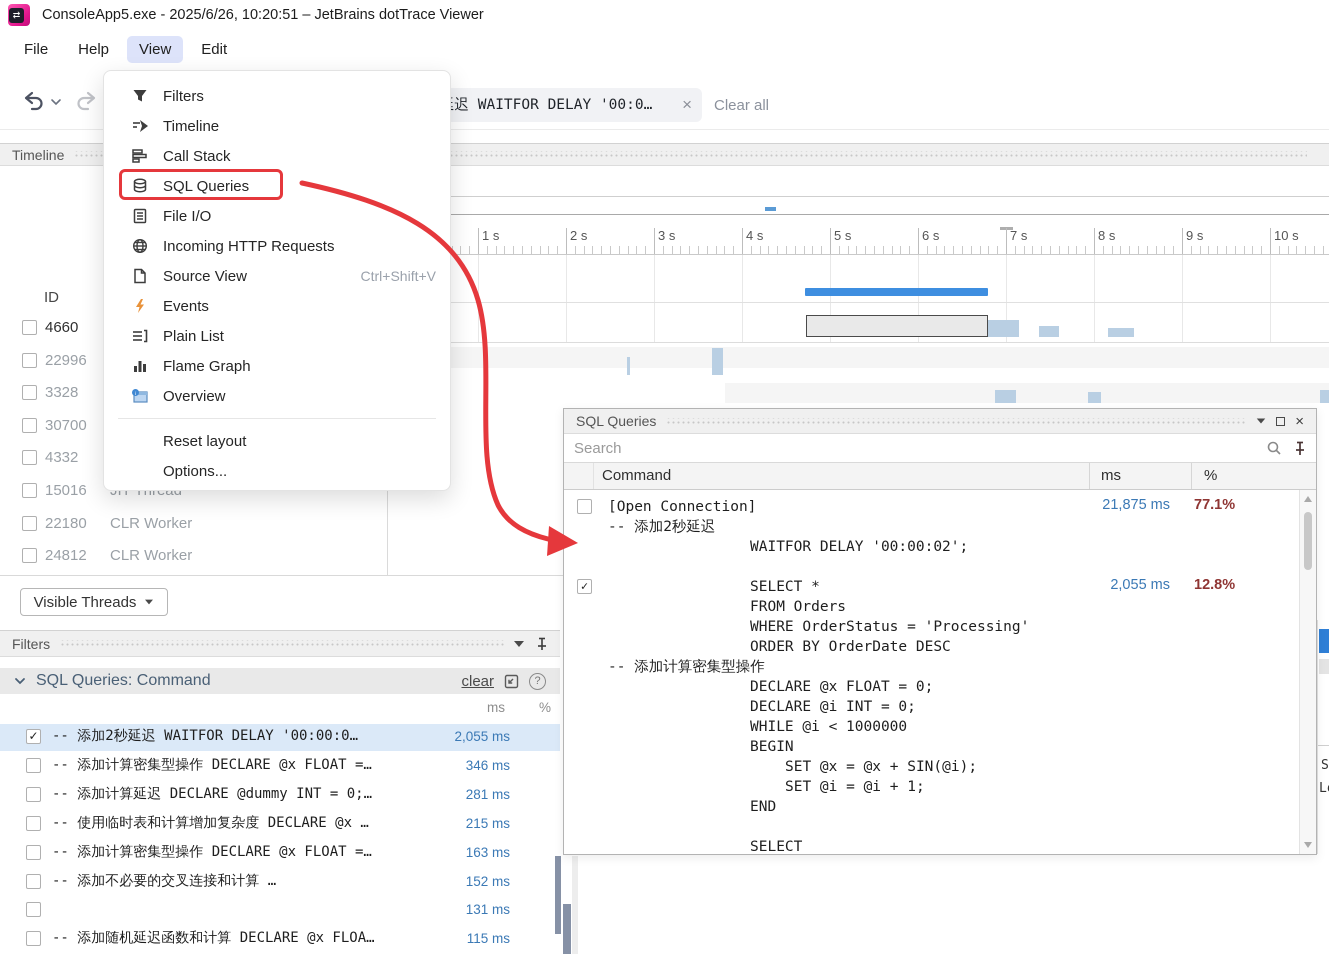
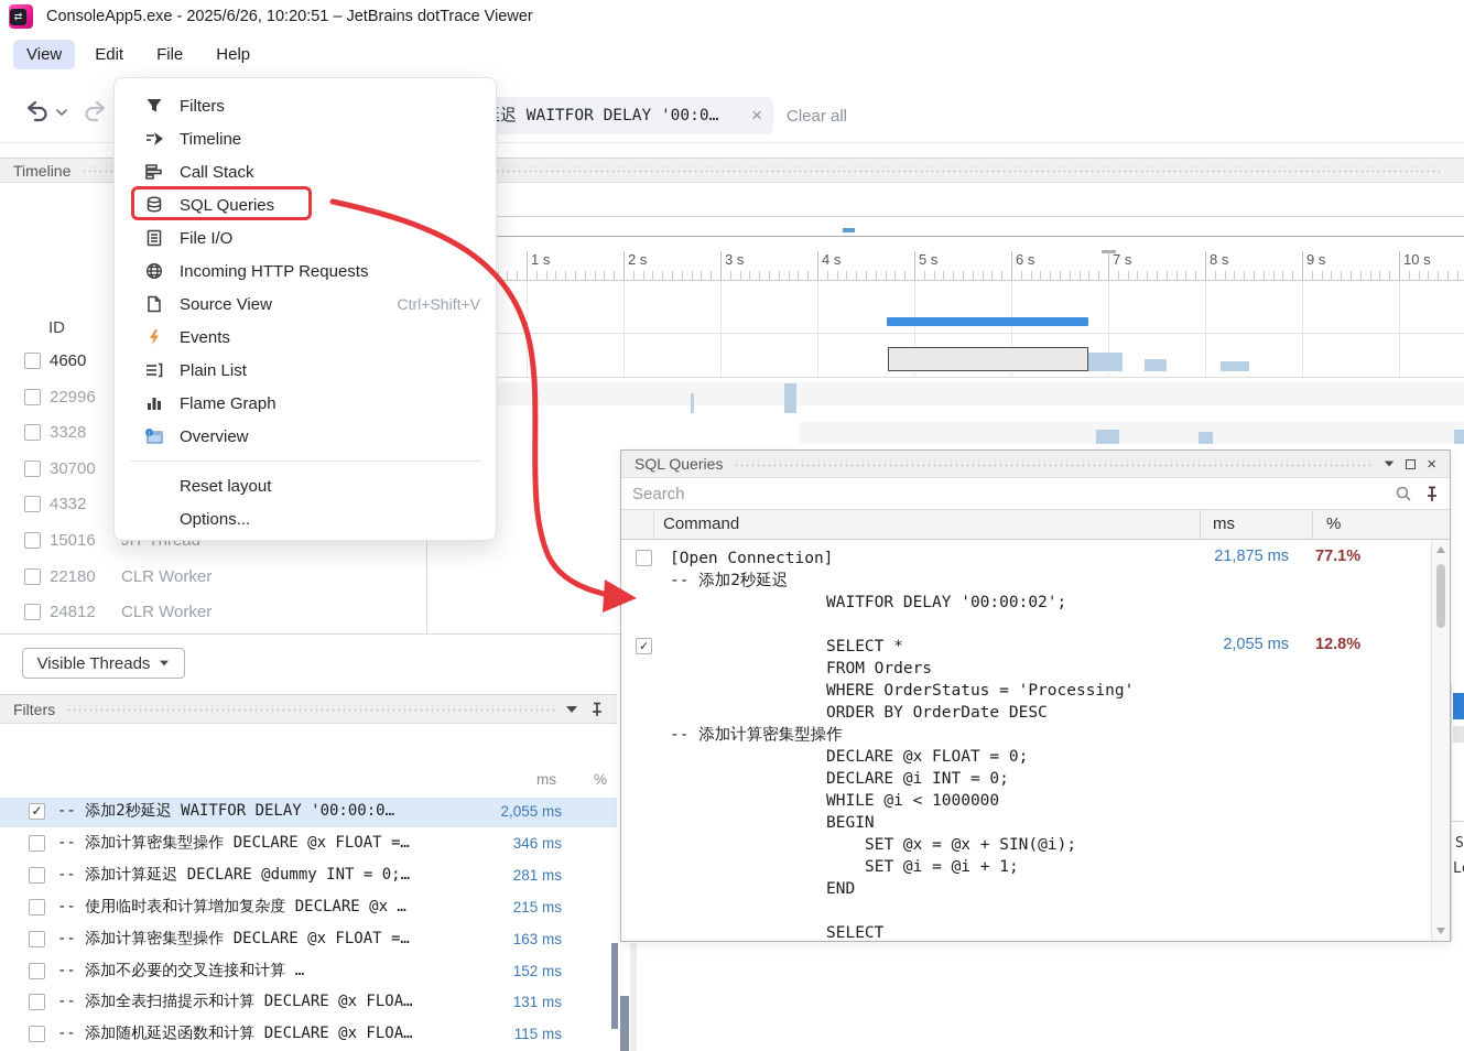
  ⇄
  ConsoleApp5.exe - 2025/6/26, 10:20:51 – JetBrains dotTrace Viewer
- File
+ View
- Help
+ Edit
- View
+ File
- Edit
+ Help
  迟 WAITFOR DELAY '00:0…
  ×
  Clear all
  Timeline
  1 s
  2 s
  3 s
  4 s
  5 s
  6 s
  7 s
  8 s
  9 s
  10 s
  ID
  4660
  22996
  3328
  30700
  4332
  15016
  22180
  CLR Worker
  24812
  CLR Worker
  Visible Threads
  Filters
- SQL Queries: Command
- clear
- ?
  ms
  %
  ✓
  -- 添加2秒延迟 WAITFOR DELAY '00:00:0…
  2,055 ms
  -- 添加计算密集型操作 DECLARE @x FLOAT =…
  346 ms
  -- 添加计算延迟 DECLARE @dummy INT = 0;…
  281 ms
  -- 使用临时表和计算增加复杂度 DECLARE @x …
  215 ms
  -- 添加计算密集型操作 DECLARE @x FLOAT =…
  163 ms
  -- 添加不必要的交叉连接和计算 …
  152 ms
+ -- 添加全表扫描提示和计算 DECLARE @x FLOA…
  131 ms
  -- 添加随机延迟函数和计算 DECLARE @x FLOA…
  115 ms
  S
  SQL Queries
  ×
  Search
  Command
  ms
  %
  21,875 ms
  77.1%
  [Open Connection]
  -- 添加2秒延迟
  WAITFOR DELAY '00:00:02';
  ✓
  2,055 ms
  12.8%
  SELECT *
  FROM Orders
  WHERE OrderStatus = 'Processing'
  ORDER BY OrderDate DESC
  -- 添加计算密集型操作
  DECLARE @x FLOAT = 0;
  DECLARE @i INT = 0;
  WHILE @i < 1000000
  BEGIN
  SET @x = @x + SIN(@i);
  SET @i = @i + 1;
  END
  SELECT
  Filters
  Timeline
  Call Stack
  SQL Queries
  File I/O
  Incoming HTTP Requests
  Source View
  Ctrl+Shift+V
  Events
  Plain List
  Flame Graph
  Overview
  Reset layout
  Options...
